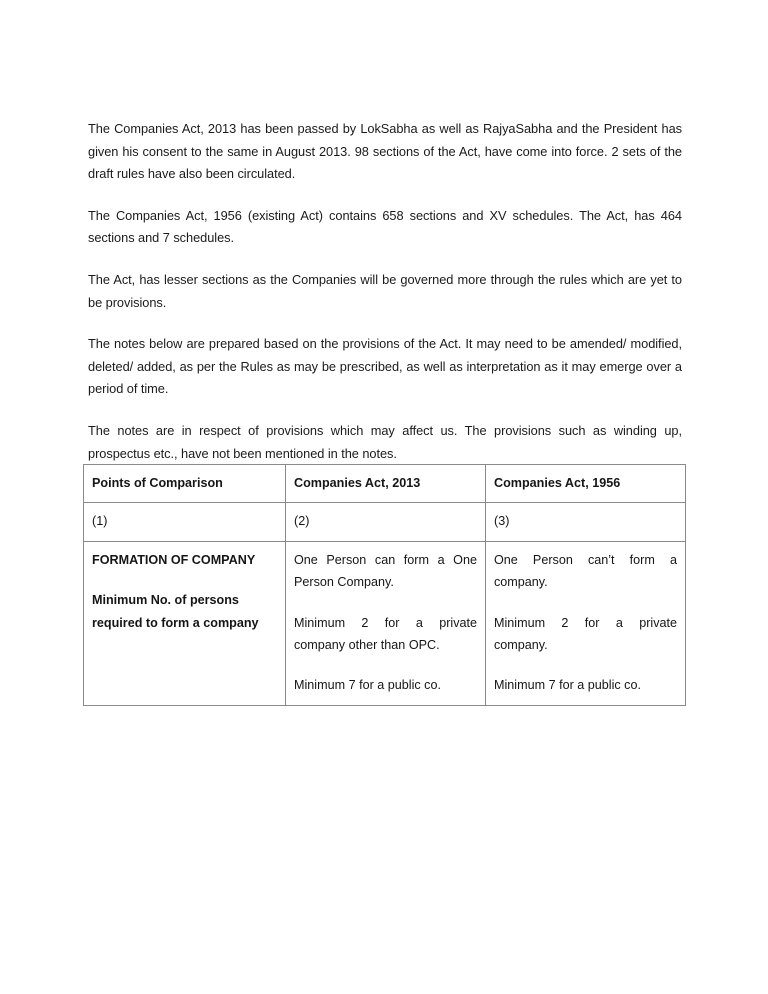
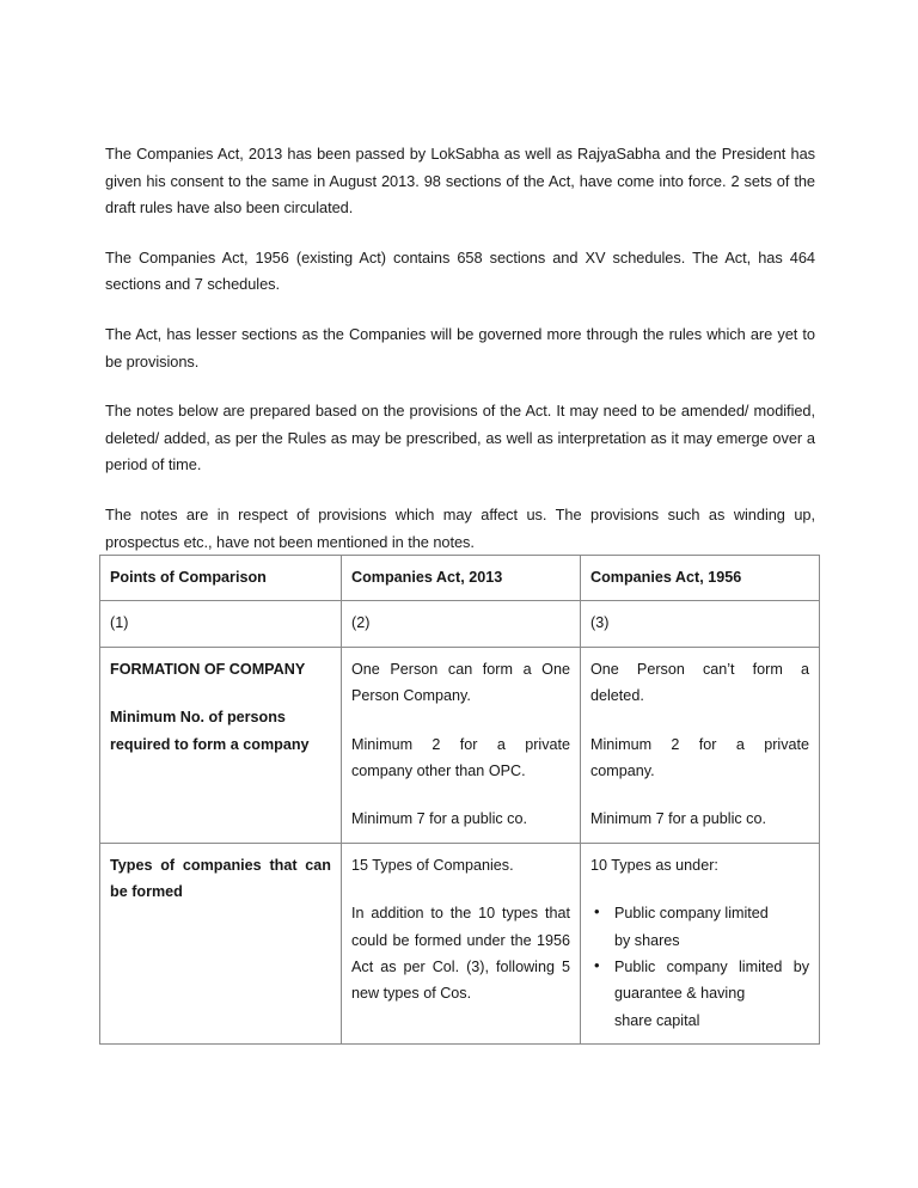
  The Companies Act, 2013 has been passed by LokSabha as well as RajyaSabha and the President has given his consent to the same in August 2013. 98 sections of the Act, have come into force. 2 sets of the draft rules have also been circulated.
  The Companies Act, 1956 (existing Act) contains 658 sections and XV schedules. The Act, has 464 sections and 7 schedules.
  The Act, has lesser sections as the Companies will be governed more through the rules which are yet to be provisions.
  The notes below are prepared based on the provisions of the Act. It may need to be amended/ modified, deleted/ added, as per the Rules as may be prescribed, as well as interpretation as it may emerge over a period of time.
  The notes are in respect of provisions which may affect us. The provisions such as winding up, prospectus etc., have not been mentioned in the notes.
  Points of Comparison	Companies Act, 2013	Companies Act, 1956
  (1)	(2)	(3)
- FORMATION OF COMPANY Minimum No. of persons required to form a company	One Person can form a One Person Company. Minimum 2 for a private company other than OPC. Minimum 7 for a public co.	One Person can’t form a company. Minimum 2 for a private company. Minimum 7 for a public co.
+ FORMATION OF COMPANY Minimum No. of persons required to form a company	One Person can form a One Person Company. Minimum 2 for a private company other than OPC. Minimum 7 for a public co.	One Person can’t form a deleted. Minimum 2 for a private company. Minimum 7 for a public co.
+ Types of companies that can be formed	15 Types of Companies. In addition to the 10 types that could be formed under the 1956 Act as per Col. (3), following 5 new types of Cos.	10 Types as under: Public company limitedby shares Public company limited by guarantee & havingshare capital
